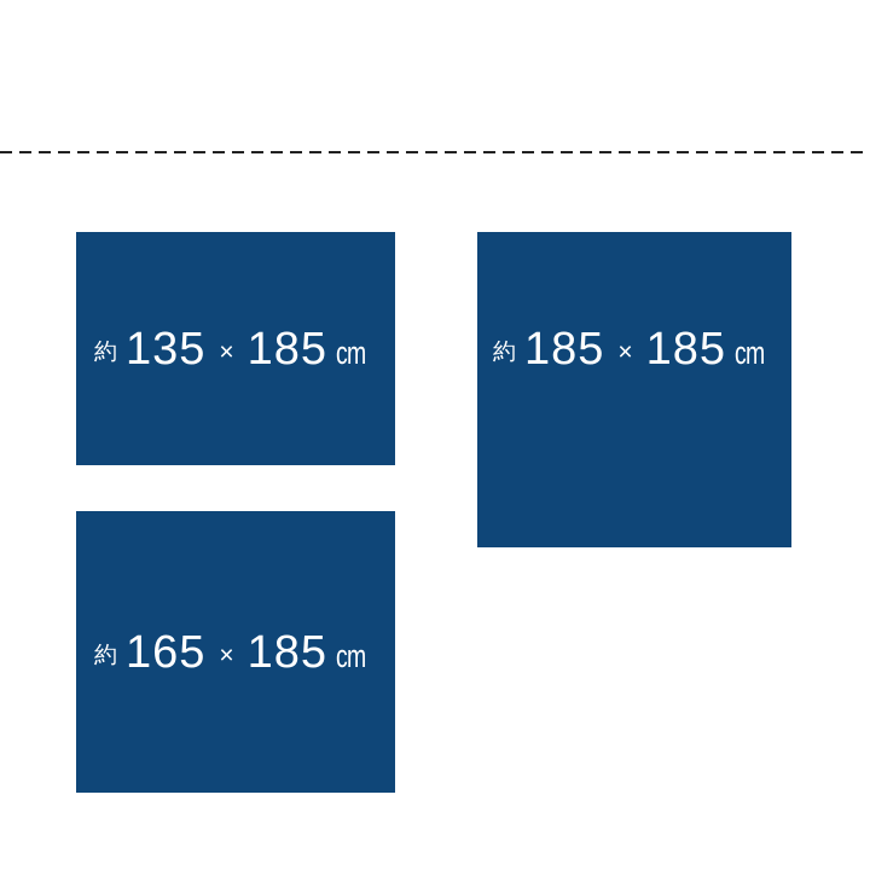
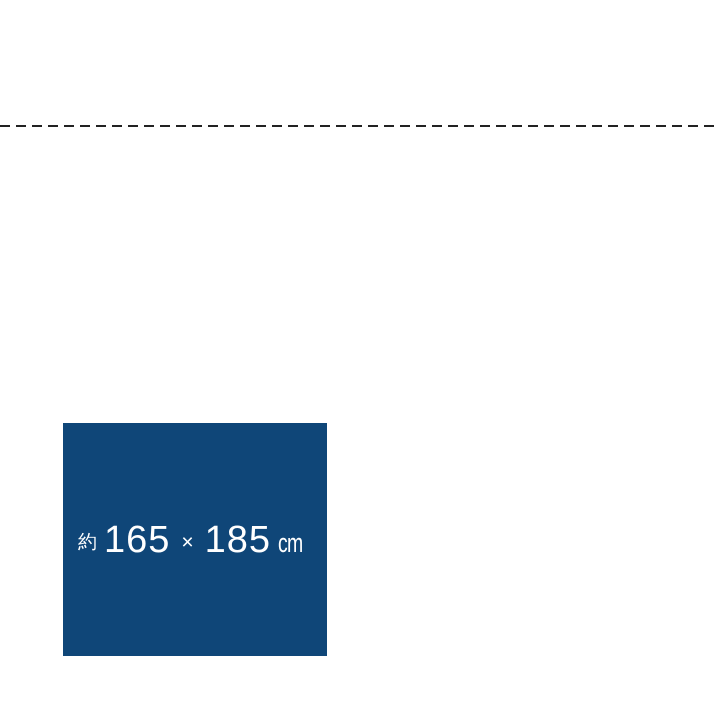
- 約 135 × 185 cm
- 約 185 × 185 cm
  約 165 × 185 cm
